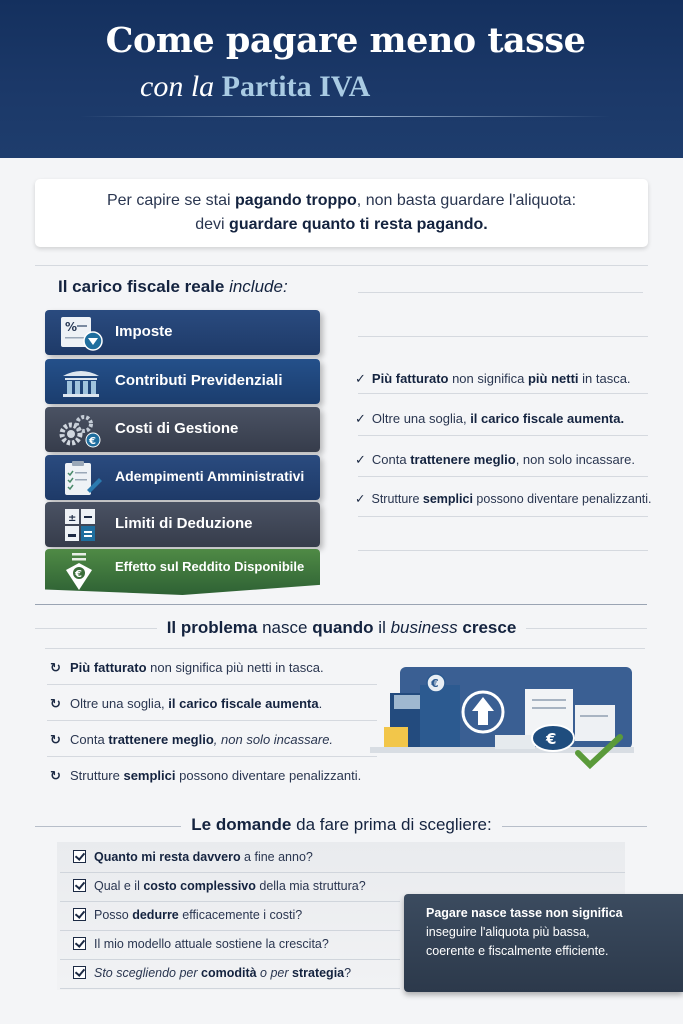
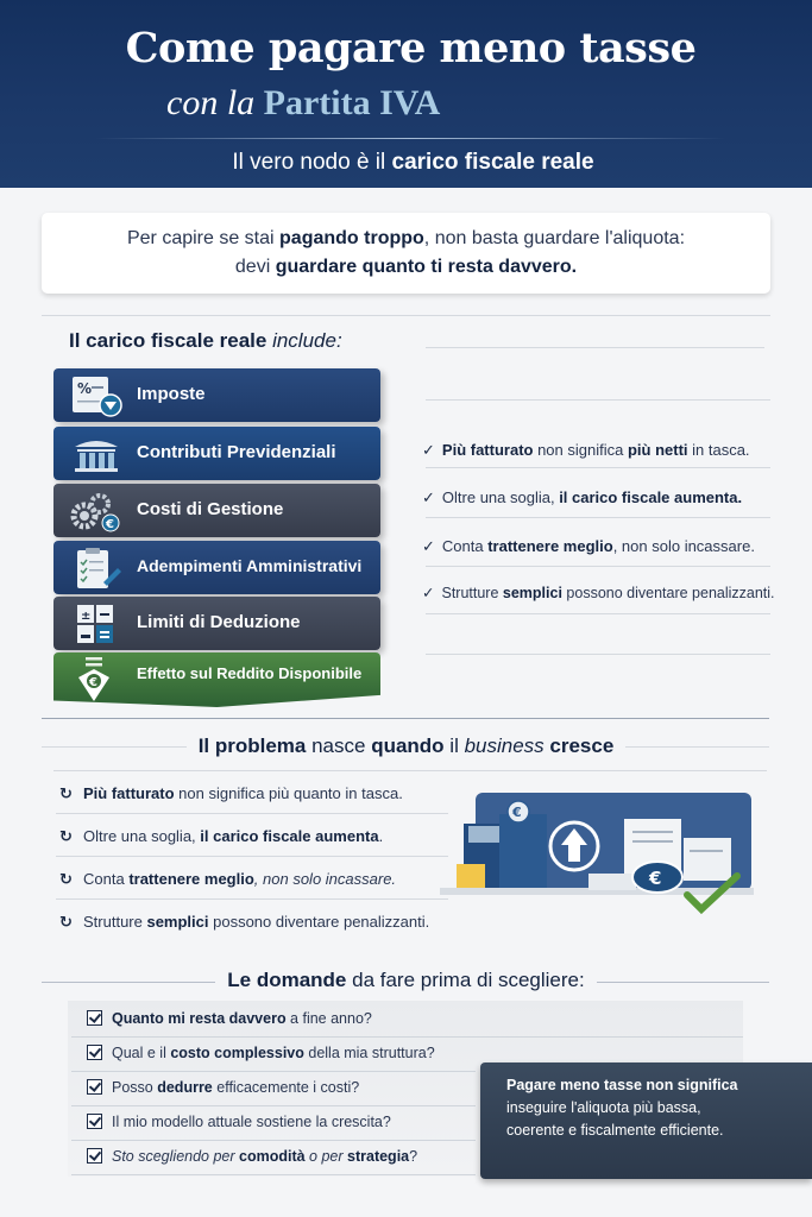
  Come pagare meno tasse
  con la Partita IVA
+ Il vero nodo è il carico fiscale reale
  Per capire se stai pagando troppo, non basta guardare l'aliquota:
- devi guardare quanto ti resta pagando.
+ devi guardare quanto ti resta davvero.
  Il carico fiscale reale include:
  %
  Imposte
  Contributi Previdenziali
  €
  Costi di Gestione
  Adempimenti Amministrativi
  ±
  Limiti di Deduzione
  Effetto sul Reddito Disponibile
  €
  ✓ Più fatturato non significa più netti in tasca.
  ✓ Oltre una soglia, il carico fiscale aumenta.
  ✓ Conta trattenere meglio, non solo incassare.
  ✓ Strutture semplici possono diventare penalizzanti.
  Il problema nasce quando il business cresce
- ↻ Più fatturato non significa più netti in tasca.
+ ↻ Più fatturato non significa più quanto in tasca.
  ↻ Oltre una soglia, il carico fiscale aumenta.
  ↻ Conta trattenere meglio, non solo incassare.
  ↻ Strutture semplici possono diventare penalizzanti.
  €
  €
  Le domande da fare prima di scegliere:
  Quanto mi resta davvero a fine anno?
  Qual e il costo complessivo della mia struttura?
  Posso dedurre efficacemente i costi?
  Il mio modello attuale sostiene la crescita?
  Sto scegliendo per comodità o per strategia?
- Pagare nasce tasse non significa
+ Pagare meno tasse non significa
  inseguire l'aliquota più bassa,
  coerente e fiscalmente efficiente.
